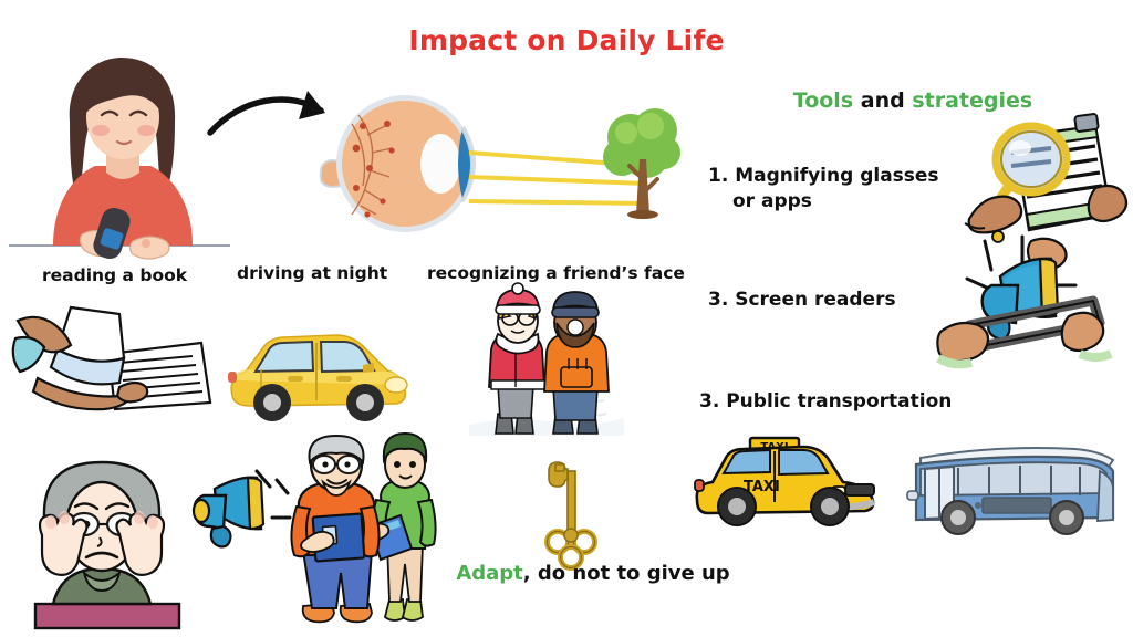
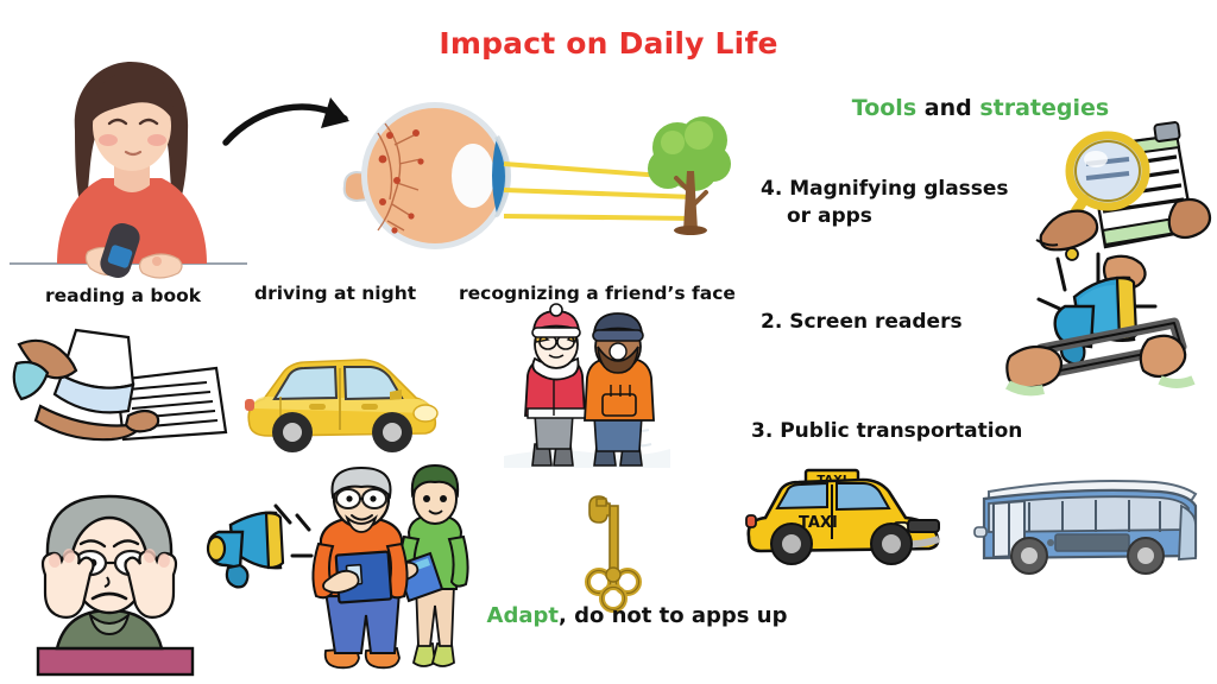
  Impact on Daily Life
  reading a book
  driving at night
  recognizing a friend’s face
  Tools and strategies
- 1. Magnifying glasses
+ 4. Magnifying glasses
  or apps
- 3. Screen readers
+ 2. Screen readers
  3. Public transportation
  TAXI
- Adapt, do not to give up
+ Adapt, do not to apps up
